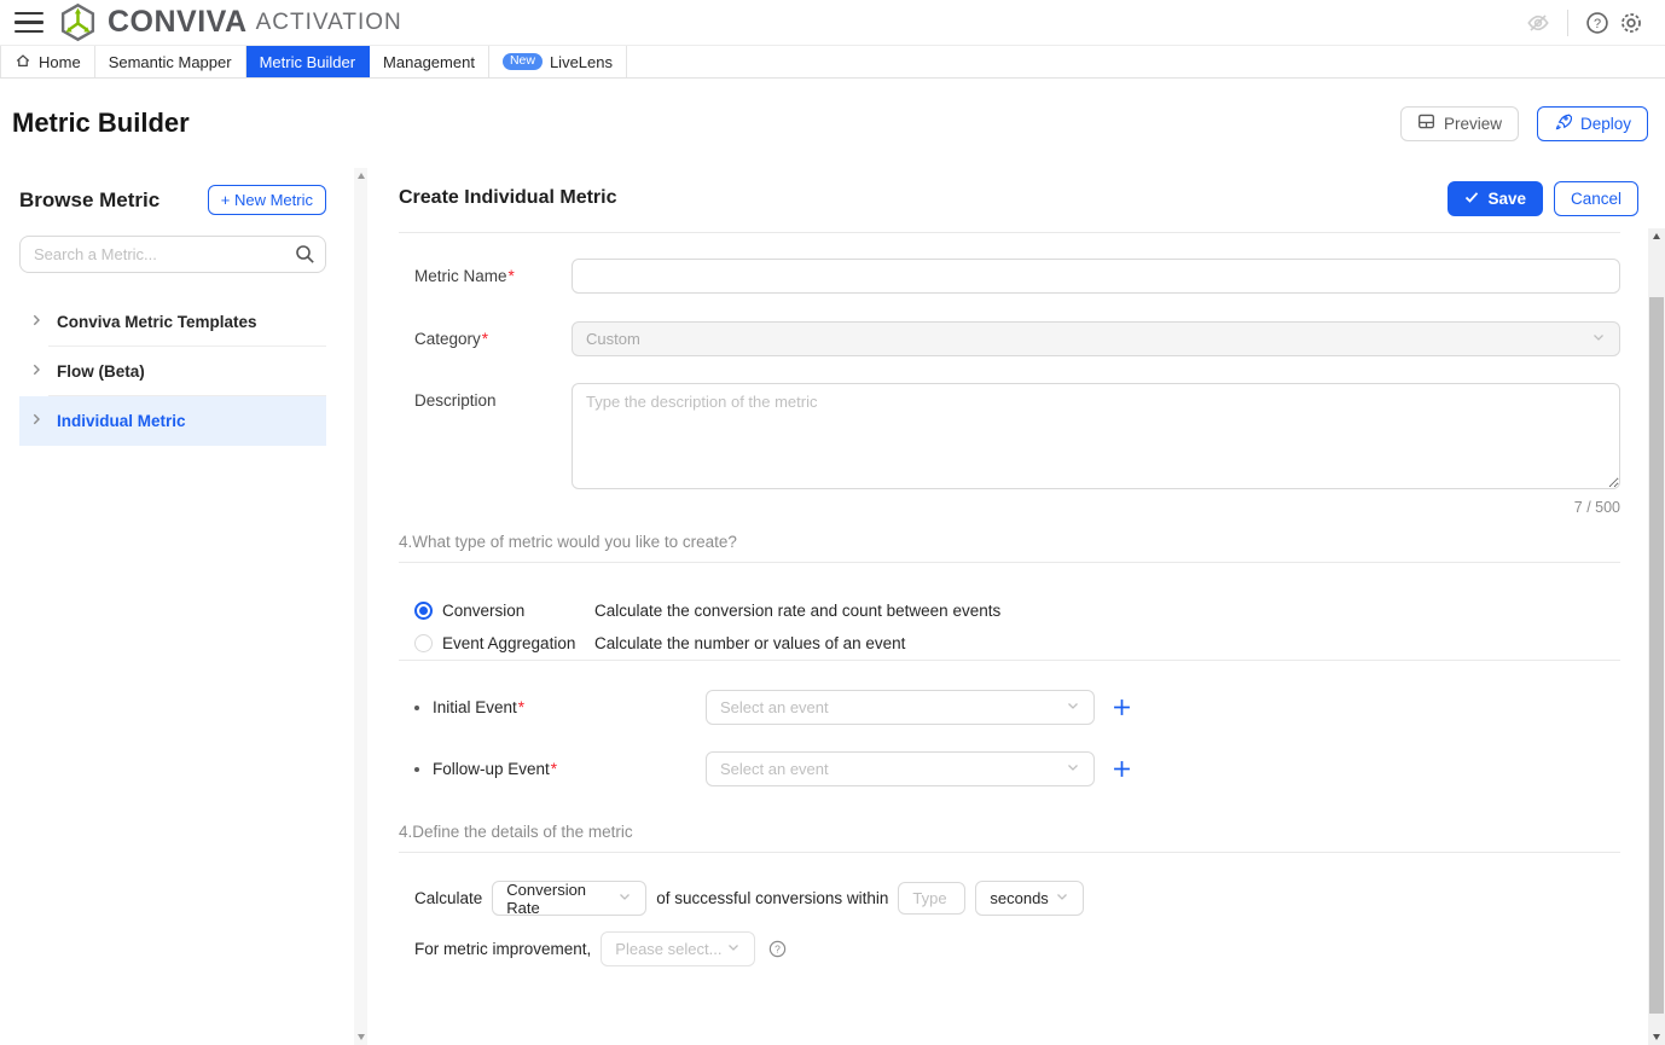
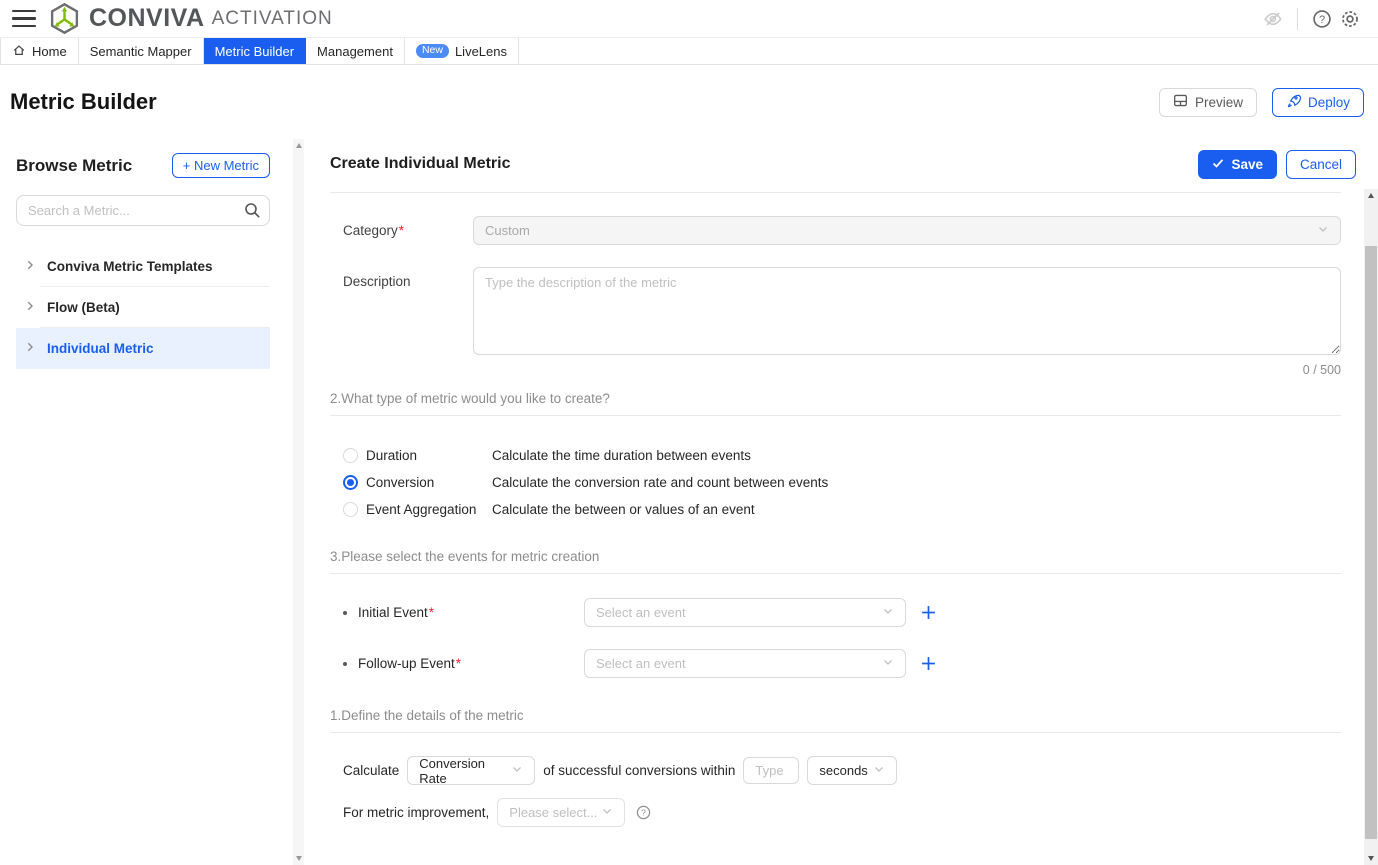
  CONVIVA
  ACTIVATION
  ?
  Home
  Semantic Mapper
  Metric Builder
  Management
  New
  LiveLens
  Metric Builder
  Preview
  Deploy
  Browse Metric
  + New Metric
  Search a Metric...
  Conviva Metric Templates
  Flow (Beta)
  Individual Metric
  Create Individual Metric
  Save
  Cancel
- Metric Name*
  Category*
  Custom
  Description
  Type the description of the metric
- 7 / 500
+ 0 / 500
- 4.What type of metric would you like to create?
+ 2.What type of metric would you like to create?
+ Duration
+ Calculate the time duration between events
  Conversion
  Calculate the conversion rate and count between events
  Event Aggregation
- Calculate the number or values of an event
+ Calculate the between or values of an event
+ 3.Please select the events for metric creation
  Initial Event
  *
  Select an event
  Follow-up Event
  *
  Select an event
- 4.Define the details of the metric
+ 1.Define the details of the metric
  Calculate
  Conversion Rate
  of successful conversions within
  seconds
  For metric improvement,
  Please select...
  ?
